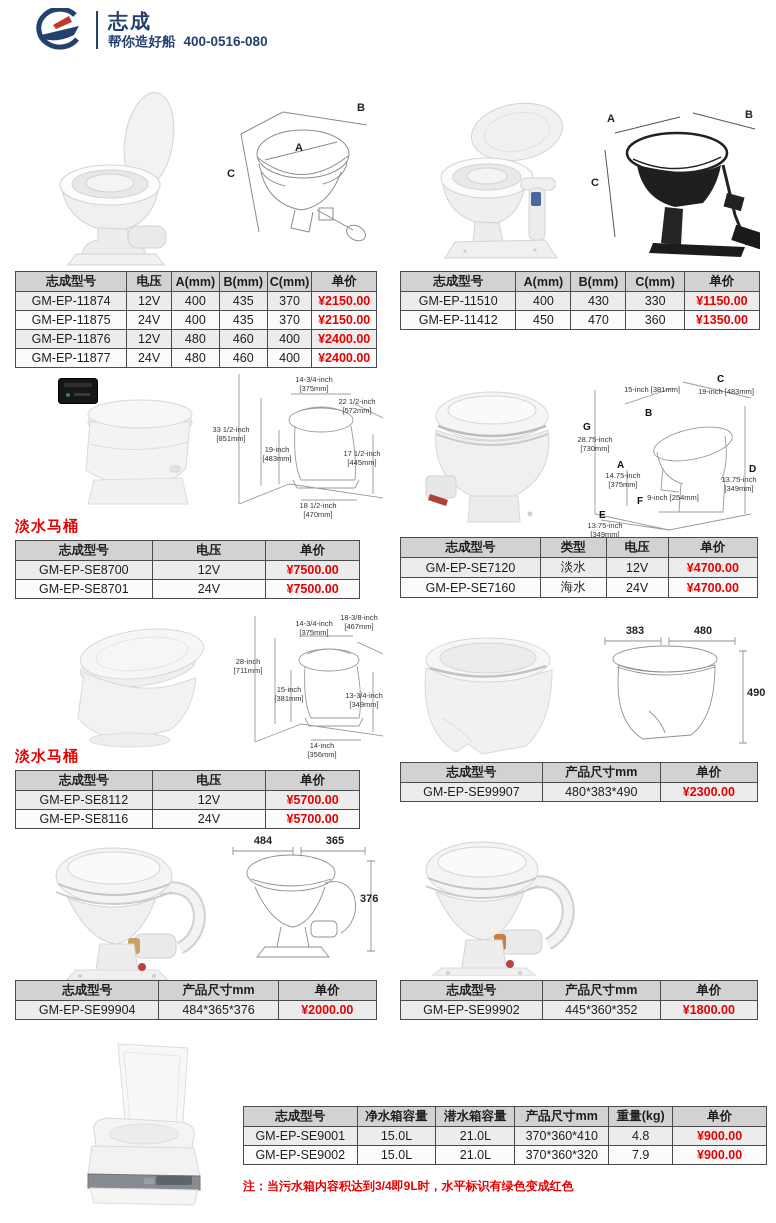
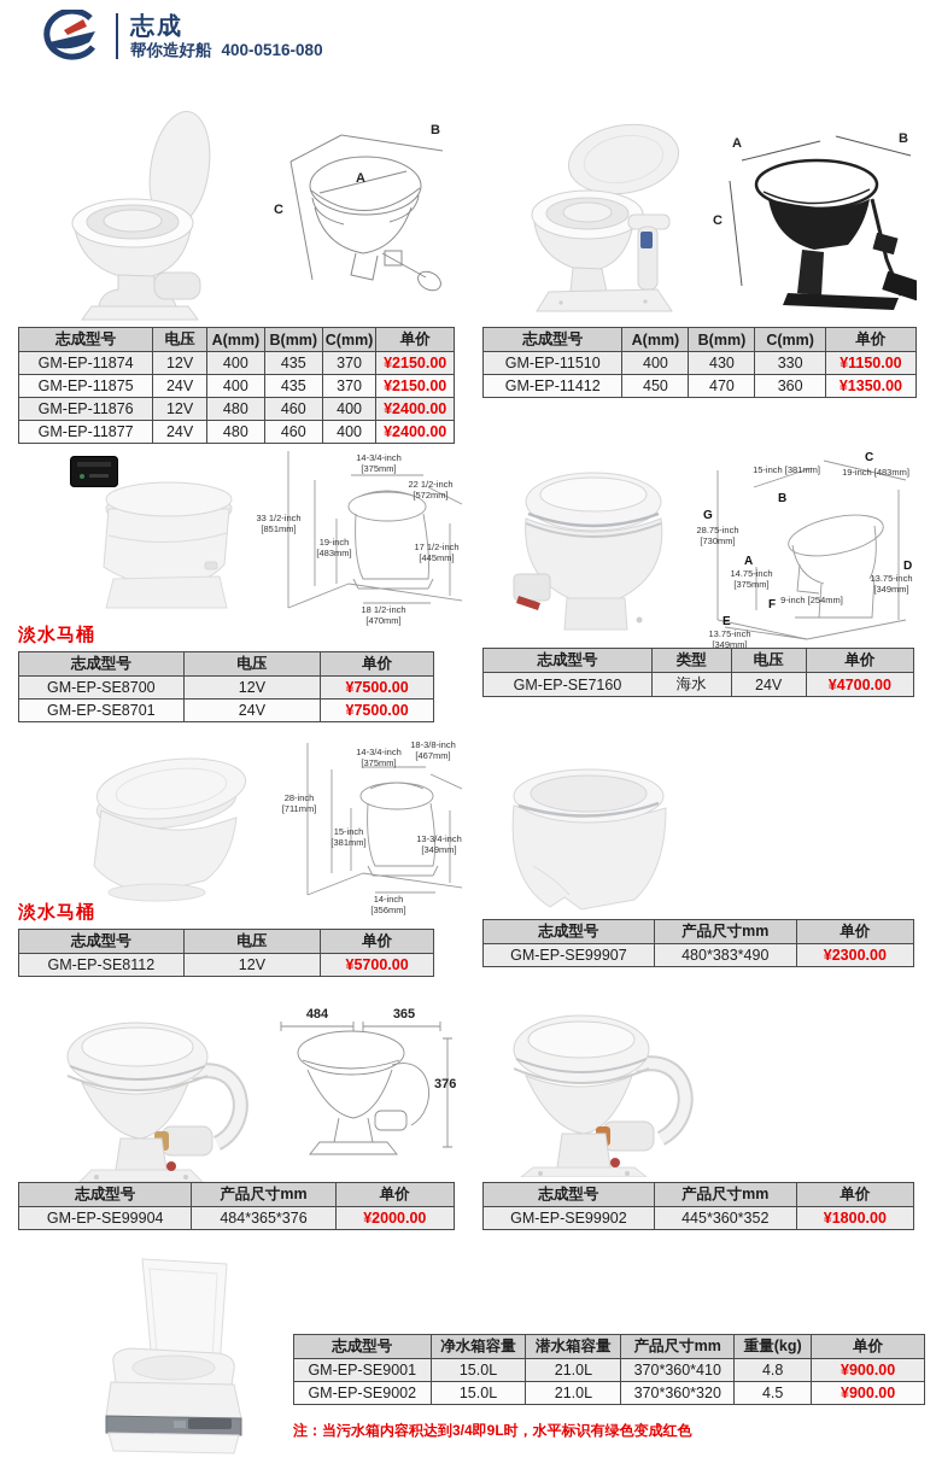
  志成
  帮你造好船 400-0516-080
  B
  A
  C
  志成型号	电压	A(mm)	B(mm)	C(mm)	单价
  GM-EP-11874	12V	400	435	370	¥2150.00
  GM-EP-11875	24V	400	435	370	¥2150.00
  GM-EP-11876	12V	480	460	400	¥2400.00
  GM-EP-11877	24V	480	460	400	¥2400.00
  A
  B
  C
  志成型号	A(mm)	B(mm)	C(mm)	单价
  GM-EP-11510	400	430	330	¥1150.00
  GM-EP-11412	450	470	360	¥1350.00
  14-3/4-inch [375mm]
  22 1/2-inch [572mm]
  33 1/2-inch [851mm]
  19-inch [483mm]
  17 1/2-inch [445mm]
  18 1/2-inch [470mm]
  淡水马桶
  志成型号	电压	单价
  GM-EP-SE8700	12V	¥7500.00
  GM-EP-SE8701	24V	¥7500.00
  B
  15-inch [381mm]
  C
  19-inch [483mm]
  G
  28.75-inch [730mm]
  A
  14.75-inch [375mm]
  D
  13.75-inch [349mm]
  F
  9-inch [254mm]
  E
  13.75-inch [349mm]
  志成型号	类型	电压	单价
- GM-EP-SE7120	淡水	12V	¥4700.00
  GM-EP-SE7160	海水	24V	¥4700.00
  14-3/4-inch [375mm]
  18-3/8-inch [467mm]
  28-inch [711mm]
  15-inch [381mm]
  13-3/4-inch [349mm]
  14-inch [356mm]
  淡水马桶
  志成型号	电压	单价
  GM-EP-SE8112	12V	¥5700.00
- GM-EP-SE8116	24V	¥5700.00
- 383
- 480
- 490
  志成型号	产品尺寸mm	单价
  GM-EP-SE99907	480*383*490	¥2300.00
  484
  365
  376
  志成型号	产品尺寸mm	单价
  GM-EP-SE99904	484*365*376	¥2000.00
  志成型号	产品尺寸mm	单价
  GM-EP-SE99902	445*360*352	¥1800.00
  志成型号	净水箱容量	潜水箱容量	产品尺寸mm	重量(kg)	单价
  GM-EP-SE9001	15.0L	21.0L	370*360*410	4.8	¥900.00
- GM-EP-SE9002	15.0L	21.0L	370*360*320	7.9	¥900.00
+ GM-EP-SE9002	15.0L	21.0L	370*360*320	4.5	¥900.00
  注：当污水箱内容积达到3/4即9L时，水平标识有绿色变成红色
